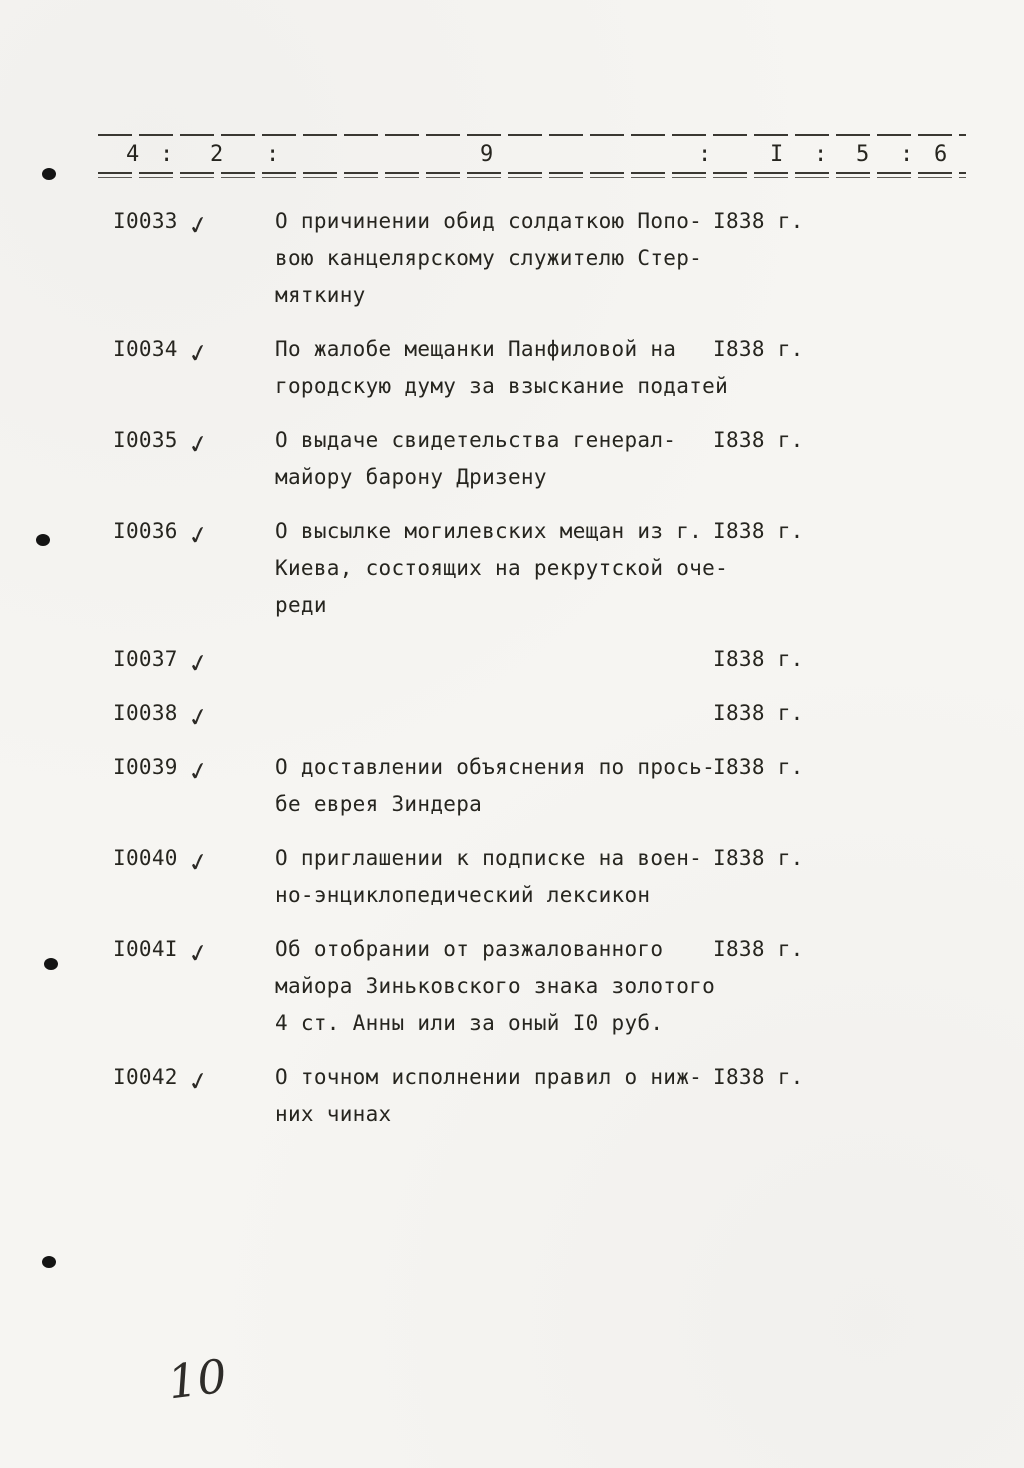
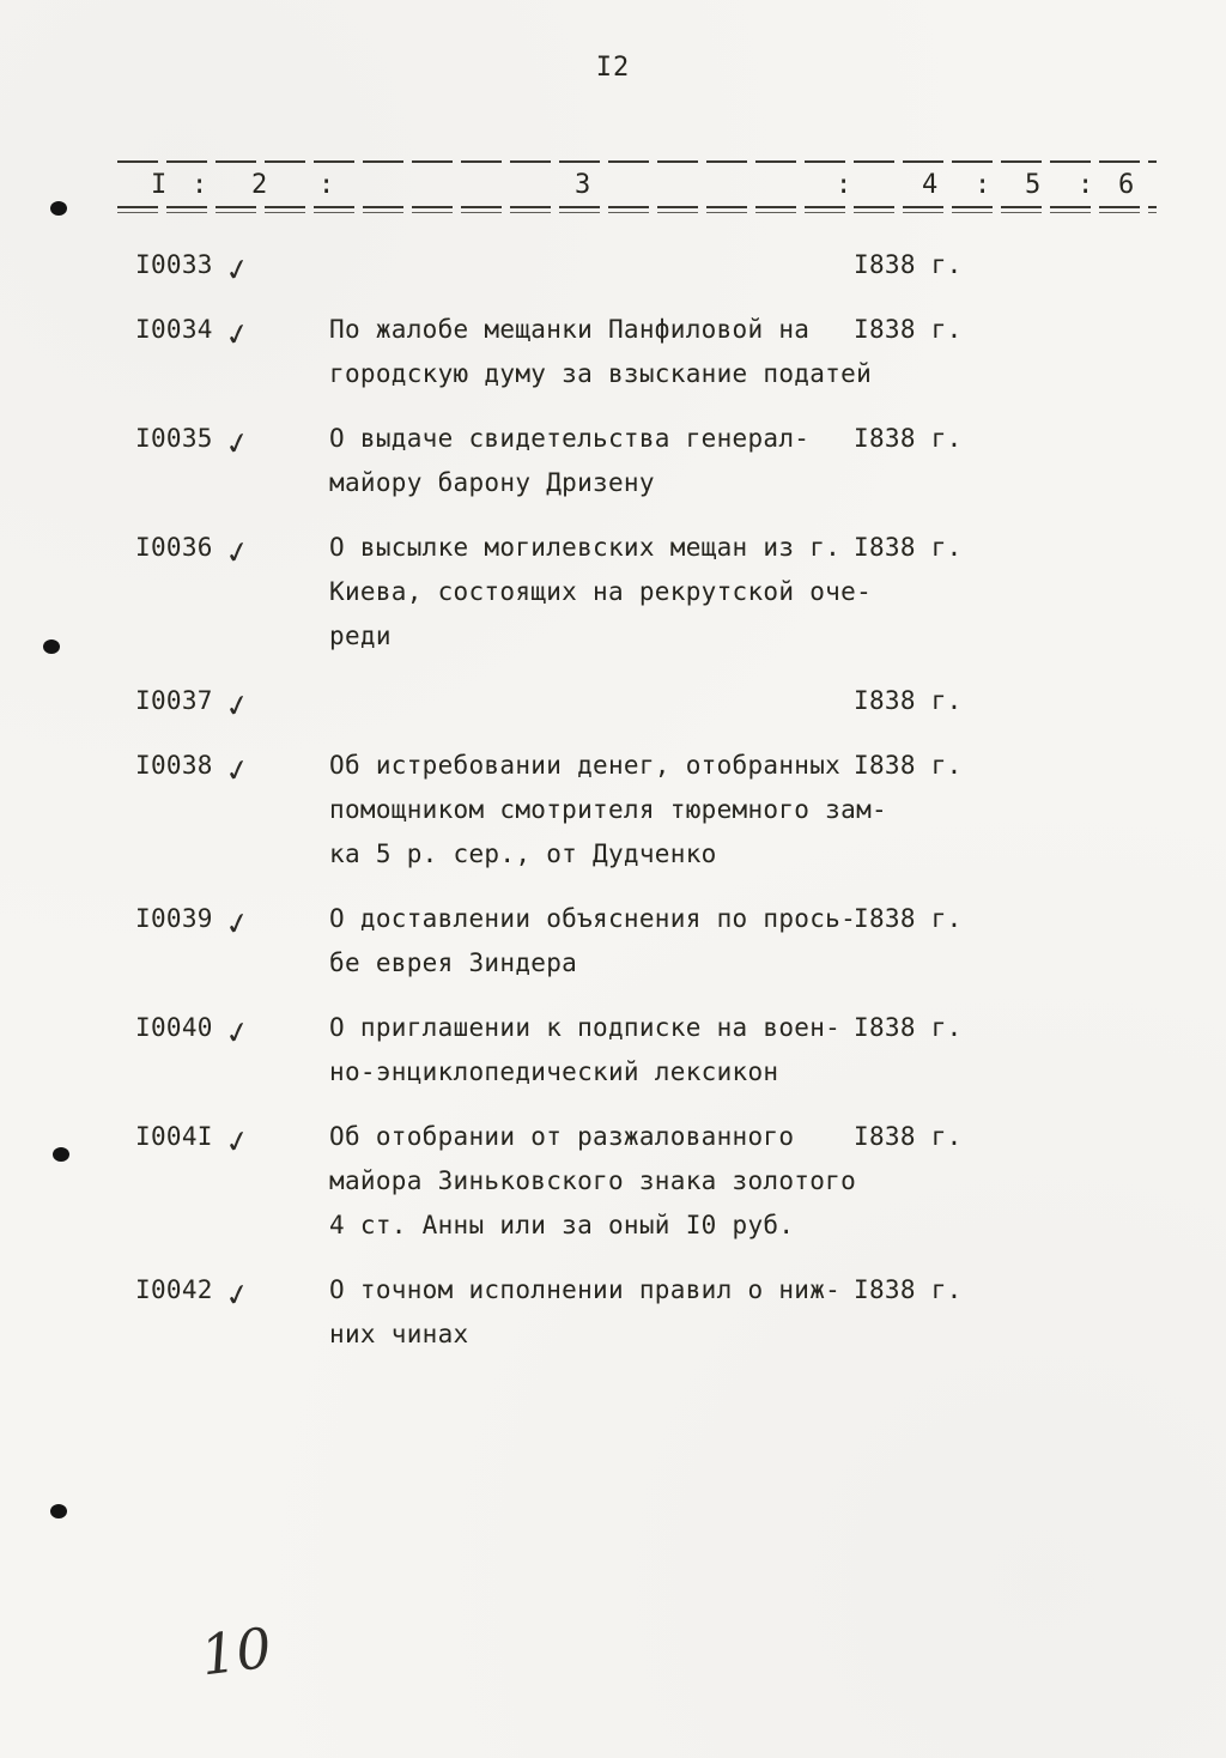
+ I2
- 4
+ I
  :
  2
  :
- 9
+ 3
  :
- I
+ 4
  :
  5
  :
  6
  I0033
- О причинении обид солдаткою Попо-
- вою канцелярскому служителю Стер-
- мяткину
  I838 г.
  I0034
  По жалобе мещанки Панфиловой на
  городскую думу за взыскание податей
  I838 г.
  I0035
  О выдаче свидетельства генерал-
  майору барону Дризену
  I838 г.
  I0036
  О высылке могилевских мещан из г.
  Киева, состоящих на рекрутской оче-
  реди
  I838 г.
  I0037
  I838 г.
  I0038
+ Об истребовании денег, отобранных
+ помощником смотрителя тюремного зам-
+ ка 5 р. сер., от Дудченко
  I838 г.
  I0039
  О доставлении объяснения по прось-
  бе еврея Зиндера
  I838 г.
  I0040
  О приглашении к подписке на воен-
  но-энциклопедический лексикон
  I838 г.
  I004I
  Об отобрании от разжалованного
  майора Зиньковского знака золотого
  4 ст. Анны или за оный I0 руб.
  I838 г.
  I0042
  О точном исполнении правил о ниж-
  них чинах
  I838 г.
